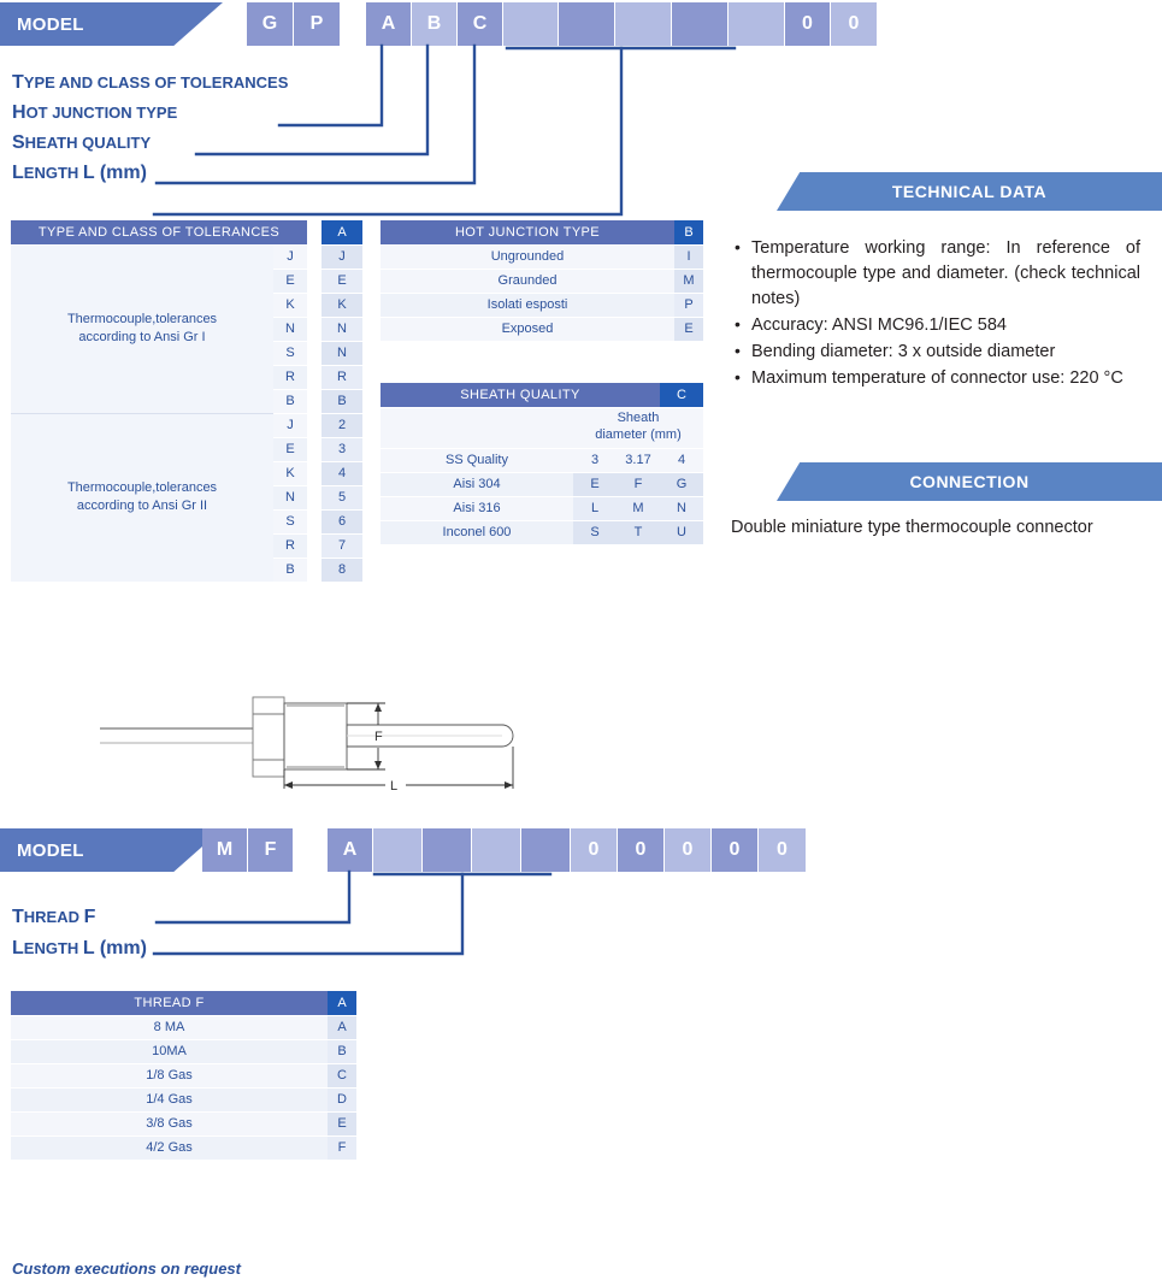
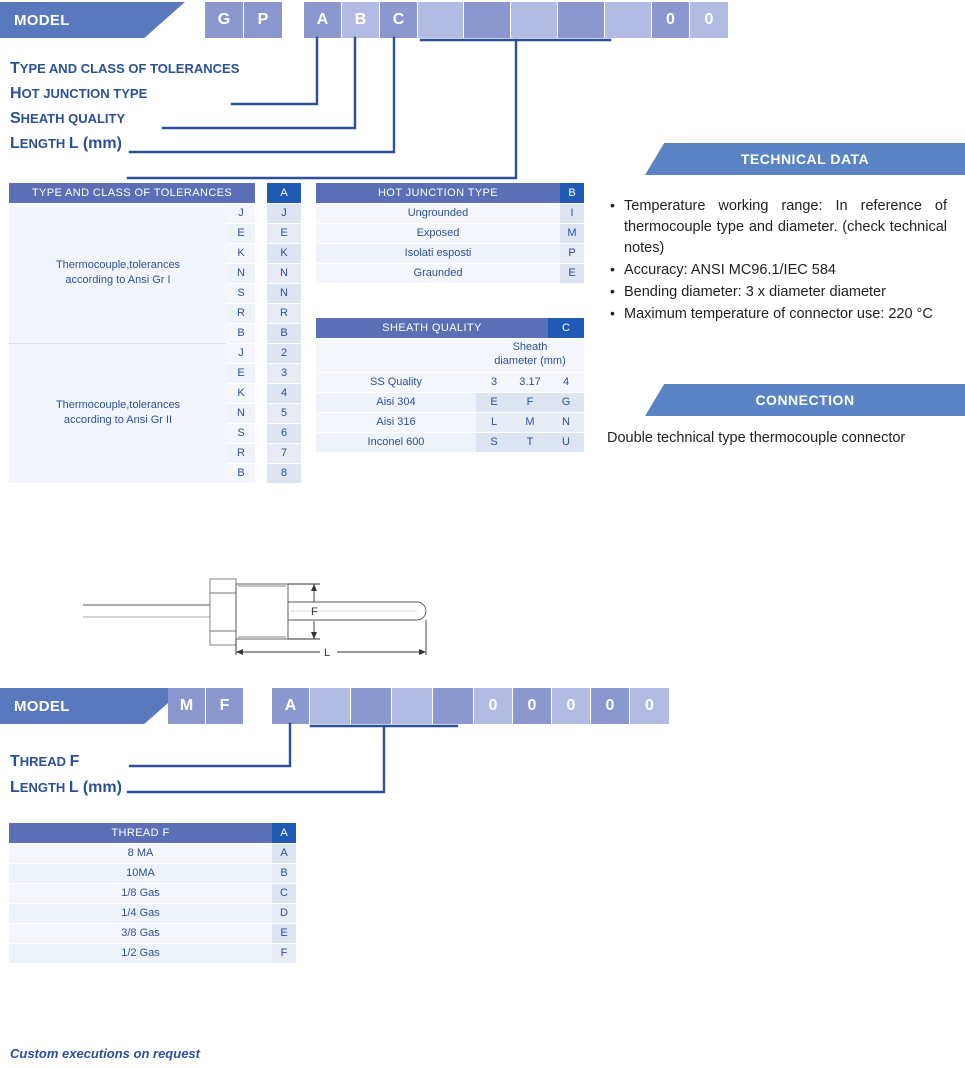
  MODEL
  G
  P
  A
  B
  C
  0
  0
  TYPE AND CLASS OF TOLERANCES
  HOT JUNCTION TYPE
  SHEATH QUALITY
  LENGTH L (mm)
  TYPE AND CLASS OF TOLERANCES		A
  Thermocouple,tolerancesaccording to Ansi Gr I	J		J
  E		E
  K		K
  N		N
  S		N
  R		R
  B		B
  Thermocouple,tolerancesaccording to Ansi Gr II	J		2
  E		3
  K		4
  N		5
  S		6
  R		7
  B		8
  HOT JUNCTION TYPE	B
  Ungrounded	I
- Graunded	M
+ Exposed	M
  Isolati esposti	P
- Exposed	E
+ Graunded	E
  SHEATH QUALITY	C
  	Sheathdiameter (mm)
  SS Quality	3	3.17	4
  Aisi 304	E	F	G
  Aisi 316	L	M	N
  Inconel 600	S	T	U
  TECHNICAL DATA
  Temperature working range: In reference of thermocouple type and diameter. (check technical notes)
  Accuracy: ANSI MC96.1/IEC 584
- Bending diameter: 3 x outside diameter
+ Bending diameter: 3 x diameter diameter
  Maximum temperature of connector use: 220 °C
  CONNECTION
- Double miniature type thermocouple connector
+ Double technical type thermocouple connector
  F
  L
  MODEL
  M
  F
  A
  0
  0
  0
  0
  0
  THREAD F
  LENGTH L (mm)
  THREAD F	A
  8 MA	A
  10MA	B
  1/8 Gas	C
  1/4 Gas	D
  3/8 Gas	E
- 4/2 Gas	F
+ 1/2 Gas	F
  Custom executions on request
